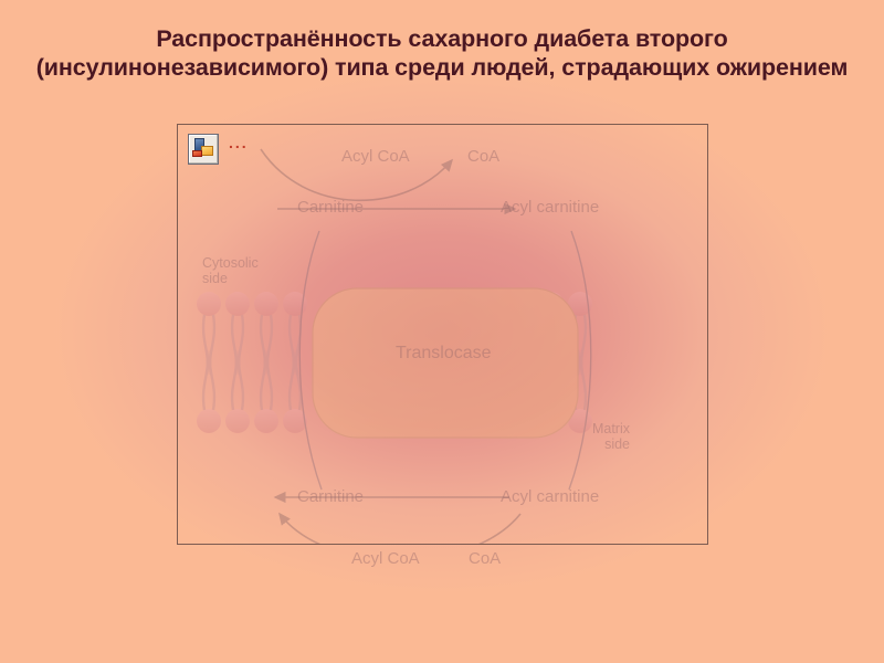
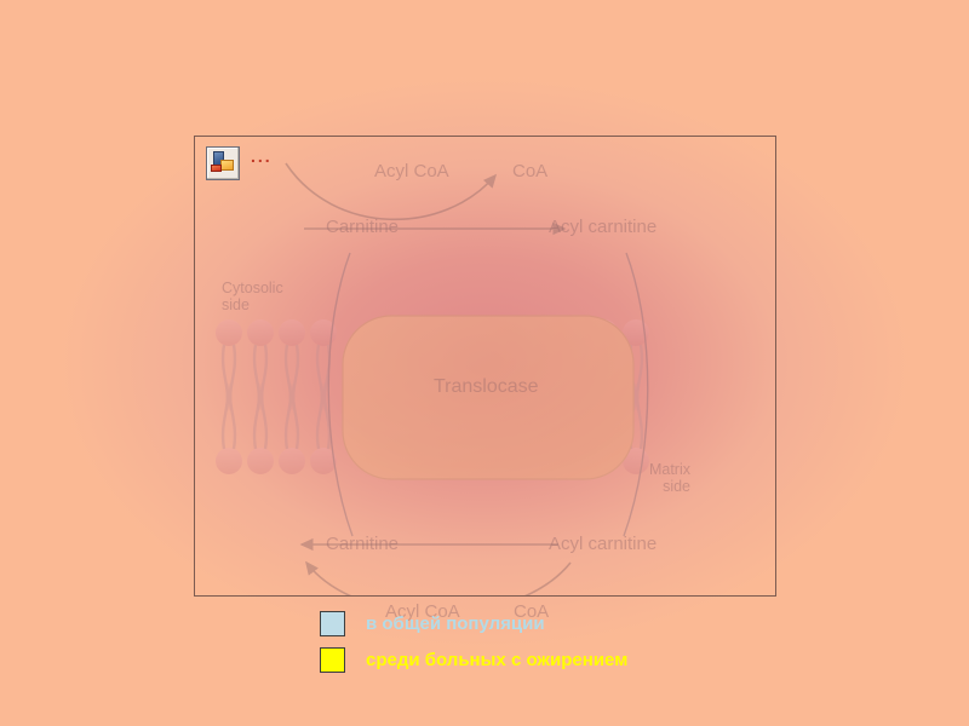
- Распространённость сахарного диабета второго (инсулинонезависимого) типа среди людей, страдающих ожирением
  Acyl CoA
  CoA
  Carnitine
  Acyl carnitine
  Cytosolic side
  Translocase
  Matrix side
  Carnitine
  Acyl carnitine
  ...
  Acyl CoA
  CoA
+ в общей популяции
+ среди больных с ожирением
